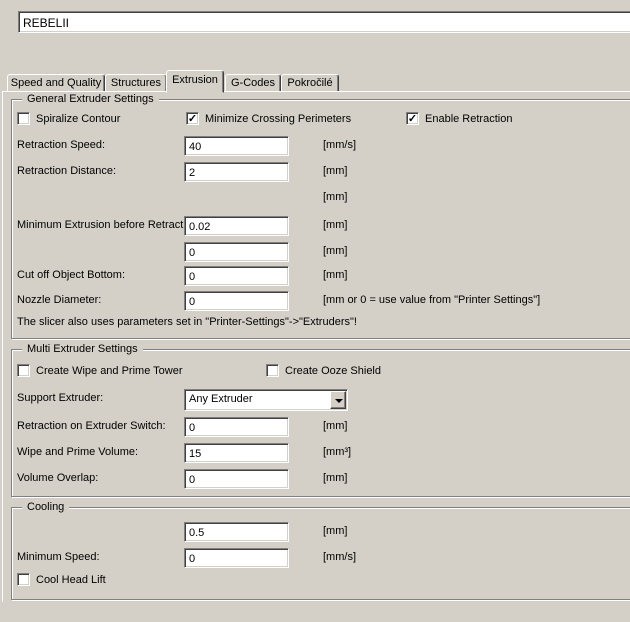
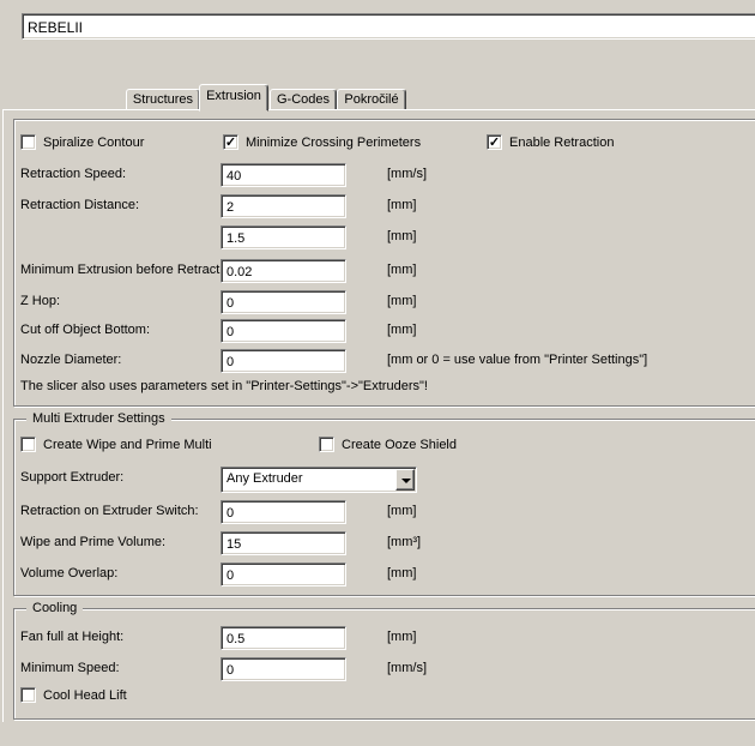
  REBELII
- Speed and Quality
  Structures
  Extrusion
  G-Codes
  Pokročilé
- General Extruder Settings
  Spiralize Contour
  ✓ Minimize Crossing Perimeters
  ✓ Enable Retraction
  Retraction Speed:
  40
  [mm/s]
  Retraction Distance:
  2
  [mm]
+ 1.5
  [mm]
  Minimum Extrusion before Retract
  0.02
  [mm]
+ Z Hop:
  0
  [mm]
  Cut off Object Bottom:
  0
  [mm]
  Nozzle Diameter:
  0
  [mm or 0 = use value from "Printer Settings"]
  The slicer also uses parameters set in "Printer-Settings"->"Extruders"!
  Multi Extruder Settings
- Create Wipe and Prime Tower
+ Create Wipe and Prime Multi
  Create Ooze Shield
  Support Extruder:
  Any Extruder
  Retraction on Extruder Switch:
  0
  [mm]
  Wipe and Prime Volume:
  15
  [mm³]
  Volume Overlap:
  0
  [mm]
  Cooling
+ Fan full at Height:
  0.5
  [mm]
  Minimum Speed:
  0
  [mm/s]
  Cool Head Lift
